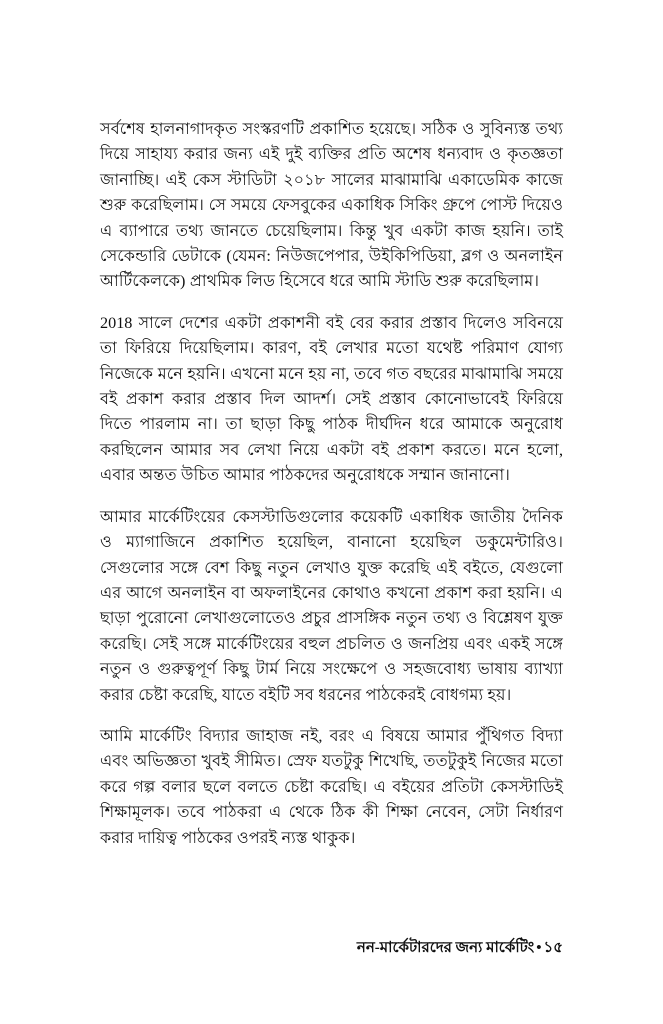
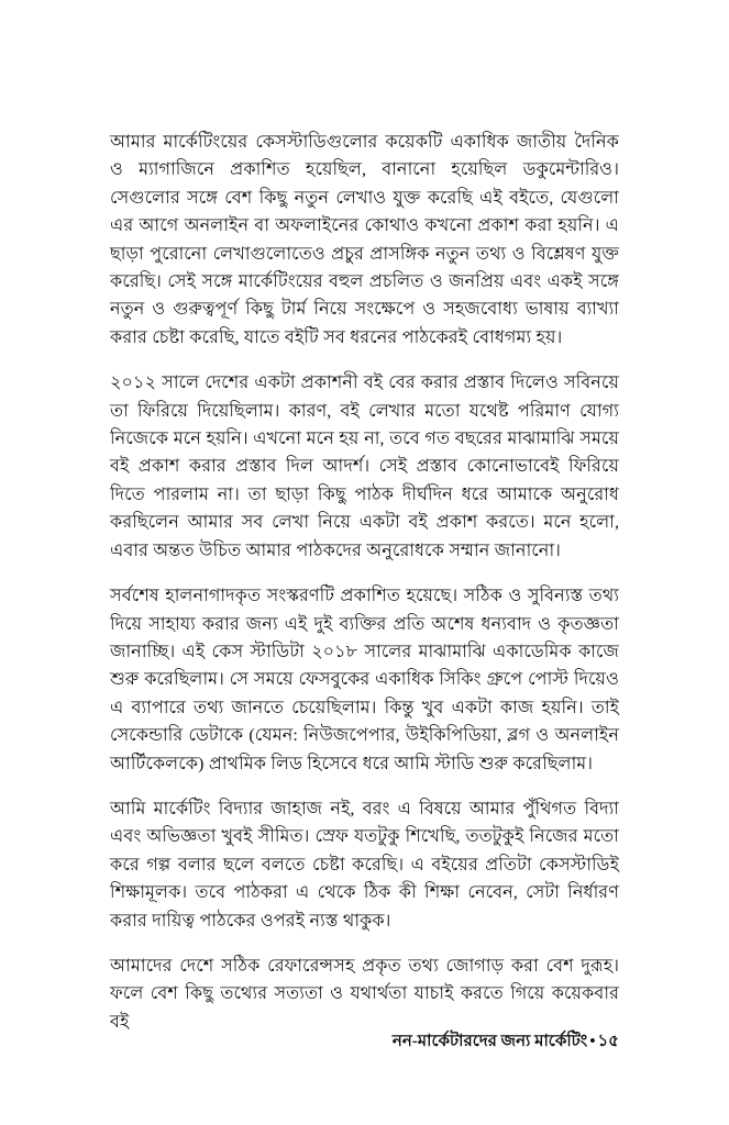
- সর্বশেষ হালনাগাদকৃত সংস্করণটি প্রকাশিত হয়েছে। সঠিক ও সুবিন্যস্ত তথ্য দিয়ে সাহায্য করার জন্য এই দুই ব্যক্তির প্রতি অশেষ ধন্যবাদ ও কৃতজ্ঞতা জানাচ্ছি। এই কেস স্টাডিটা ২০১৮ সালের মাঝামাঝি একাডেমিক কাজে শুরু করেছিলাম। সে সময়ে ফেসবুকের একাধিক সিকিং গ্রুপে পোস্ট দিয়েও এ ব্যাপারে তথ্য জানতে চেয়েছিলাম। কিন্তু খুব একটা কাজ হয়নি। তাই সেকেন্ডারি ডেটাকে (যেমন: নিউজপেপার, উইকিপিডিয়া, ব্লগ ও অনলাইন আর্টিকেলকে) প্রাথমিক লিড হিসেবে ধরে আমি স্টাডি শুরু করেছিলাম।
+ আমার মার্কেটিংয়ের কেসস্টাডিগুলোর কয়েকটি একাধিক জাতীয় দৈনিক ও ম্যাগাজিনে প্রকাশিত হয়েছিল, বানানো হয়েছিল ডকুমেন্টারিও। সেগুলোর সঙ্গে বেশ কিছু নতুন লেখাও যুক্ত করেছি এই বইতে, যেগুলো এর আগে অনলাইন বা অফলাইনের কোথাও কখনো প্রকাশ করা হয়নি। এ ছাড়া পুরোনো লেখাগুলোতেও প্রচুর প্রাসঙ্গিক নতুন তথ্য ও বিশ্লেষণ যুক্ত করেছি। সেই সঙ্গে মার্কেটিংয়ের বহুল প্রচলিত ও জনপ্রিয় এবং একই সঙ্গে নতুন ও গুরুত্বপূর্ণ কিছু টার্ম নিয়ে সংক্ষেপে ও সহজবোধ্য ভাষায় ব্যাখ্যা করার চেষ্টা করেছি, যাতে বইটি সব ধরনের পাঠকেরই বোধগম্য হয়।
- 2018 সালে দেশের একটা প্রকাশনী বই বের করার প্রস্তাব দিলেও সবিনয়ে তা ফিরিয়ে দিয়েছিলাম। কারণ, বই লেখার মতো যথেষ্ট পরিমাণ যোগ্য নিজেকে মনে হয়নি। এখনো মনে হয় না, তবে গত বছরের মাঝামাঝি সময়ে বই প্রকাশ করার প্রস্তাব দিল আদর্শ। সেই প্রস্তাব কোনোভাবেই ফিরিয়ে দিতে পারলাম না। তা ছাড়া কিছু পাঠক দীর্ঘদিন ধরে আমাকে অনুরোধ করছিলেন আমার সব লেখা নিয়ে একটা বই প্রকাশ করতে। মনে হলো, এবার অন্তত উচিত আমার পাঠকদের অনুরোধকে সম্মান জানানো।
+ ২০১২ সালে দেশের একটা প্রকাশনী বই বের করার প্রস্তাব দিলেও সবিনয়ে তা ফিরিয়ে দিয়েছিলাম। কারণ, বই লেখার মতো যথেষ্ট পরিমাণ যোগ্য নিজেকে মনে হয়নি। এখনো মনে হয় না, তবে গত বছরের মাঝামাঝি সময়ে বই প্রকাশ করার প্রস্তাব দিল আদর্শ। সেই প্রস্তাব কোনোভাবেই ফিরিয়ে দিতে পারলাম না। তা ছাড়া কিছু পাঠক দীর্ঘদিন ধরে আমাকে অনুরোধ করছিলেন আমার সব লেখা নিয়ে একটা বই প্রকাশ করতে। মনে হলো, এবার অন্তত উচিত আমার পাঠকদের অনুরোধকে সম্মান জানানো।
- আমার মার্কেটিংয়ের কেসস্টাডিগুলোর কয়েকটি একাধিক জাতীয় দৈনিক ও ম্যাগাজিনে প্রকাশিত হয়েছিল, বানানো হয়েছিল ডকুমেন্টারিও। সেগুলোর সঙ্গে বেশ কিছু নতুন লেখাও যুক্ত করেছি এই বইতে, যেগুলো এর আগে অনলাইন বা অফলাইনের কোথাও কখনো প্রকাশ করা হয়নি। এ ছাড়া পুরোনো লেখাগুলোতেও প্রচুর প্রাসঙ্গিক নতুন তথ্য ও বিশ্লেষণ যুক্ত করেছি। সেই সঙ্গে মার্কেটিংয়ের বহুল প্রচলিত ও জনপ্রিয় এবং একই সঙ্গে নতুন ও গুরুত্বপূর্ণ কিছু টার্ম নিয়ে সংক্ষেপে ও সহজবোধ্য ভাষায় ব্যাখ্যা করার চেষ্টা করেছি, যাতে বইটি সব ধরনের পাঠকেরই বোধগম্য হয়।
+ সর্বশেষ হালনাগাদকৃত সংস্করণটি প্রকাশিত হয়েছে। সঠিক ও সুবিন্যস্ত তথ্য দিয়ে সাহায্য করার জন্য এই দুই ব্যক্তির প্রতি অশেষ ধন্যবাদ ও কৃতজ্ঞতা জানাচ্ছি। এই কেস স্টাডিটা ২০১৮ সালের মাঝামাঝি একাডেমিক কাজে শুরু করেছিলাম। সে সময়ে ফেসবুকের একাধিক সিকিং গ্রুপে পোস্ট দিয়েও এ ব্যাপারে তথ্য জানতে চেয়েছিলাম। কিন্তু খুব একটা কাজ হয়নি। তাই সেকেন্ডারি ডেটাকে (যেমন: নিউজপেপার, উইকিপিডিয়া, ব্লগ ও অনলাইন আর্টিকেলকে) প্রাথমিক লিড হিসেবে ধরে আমি স্টাডি শুরু করেছিলাম।
  আমি মার্কেটিং বিদ্যার জাহাজ নই, বরং এ বিষয়ে আমার পুঁথিগত বিদ্যা এবং অভিজ্ঞতা খুবই সীমিত। স্রেফ যতটুকু শিখেছি, ততটুকুই নিজের মতো করে গল্প বলার ছলে বলতে চেষ্টা করেছি। এ বইয়ের প্রতিটা কেসস্টাডিই শিক্ষামূলক। তবে পাঠকরা এ থেকে ঠিক কী শিক্ষা নেবেন, সেটা নির্ধারণ করার দায়িত্ব পাঠকের ওপরই ন্যস্ত থাকুক।
+ আমাদের দেশে সঠিক রেফারেন্সসহ প্রকৃত তথ্য জোগাড় করা বেশ দুরূহ। ফলে বেশ কিছু তথ্যের সত্যতা ও যথার্থতা যাচাই করতে গিয়ে কয়েকবার বই
  নন-মার্কেটারদের জন্য মার্কেটিং • ১৫
